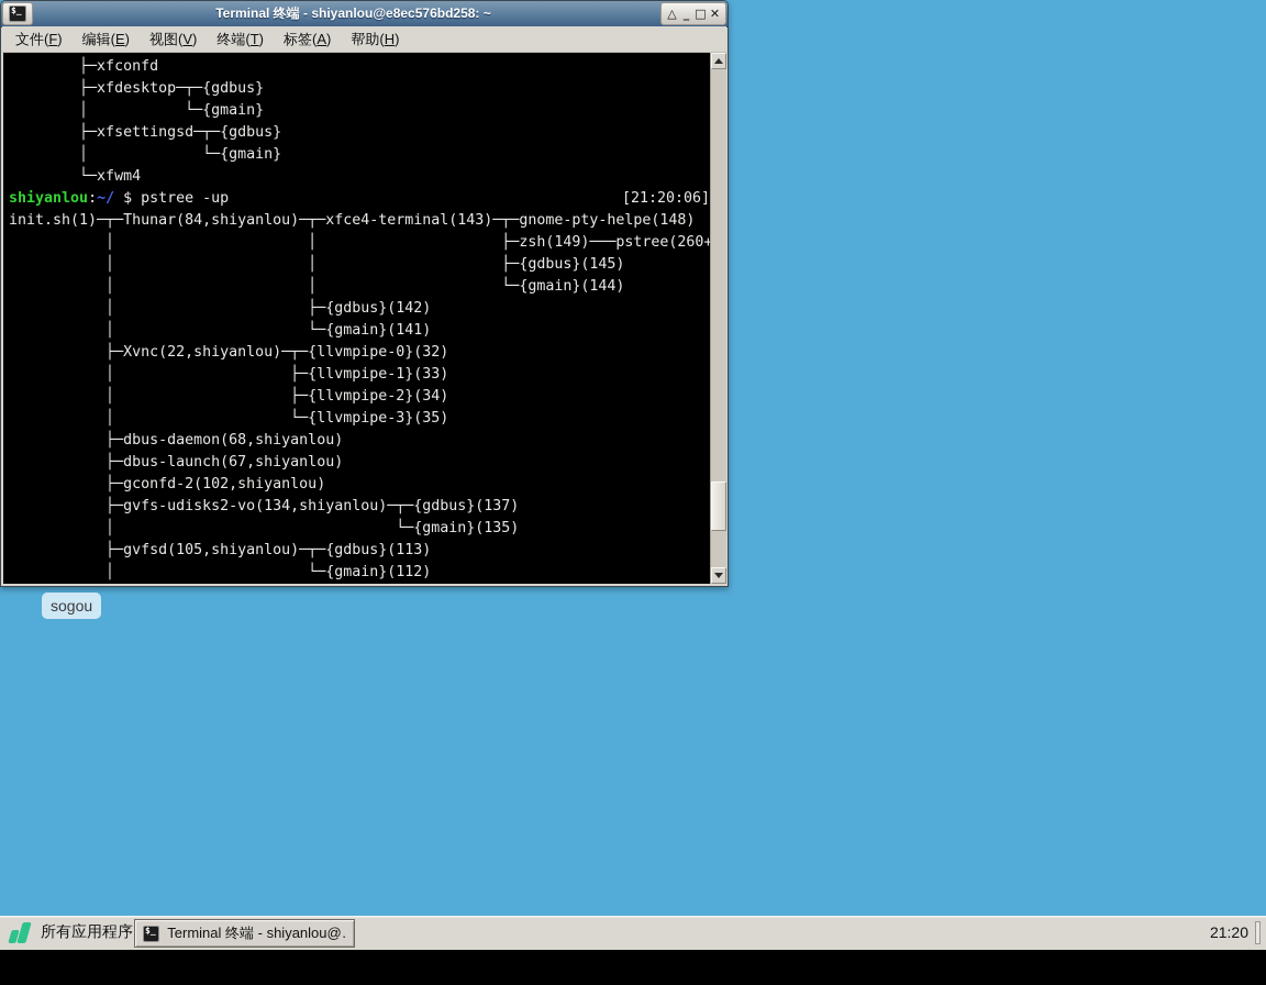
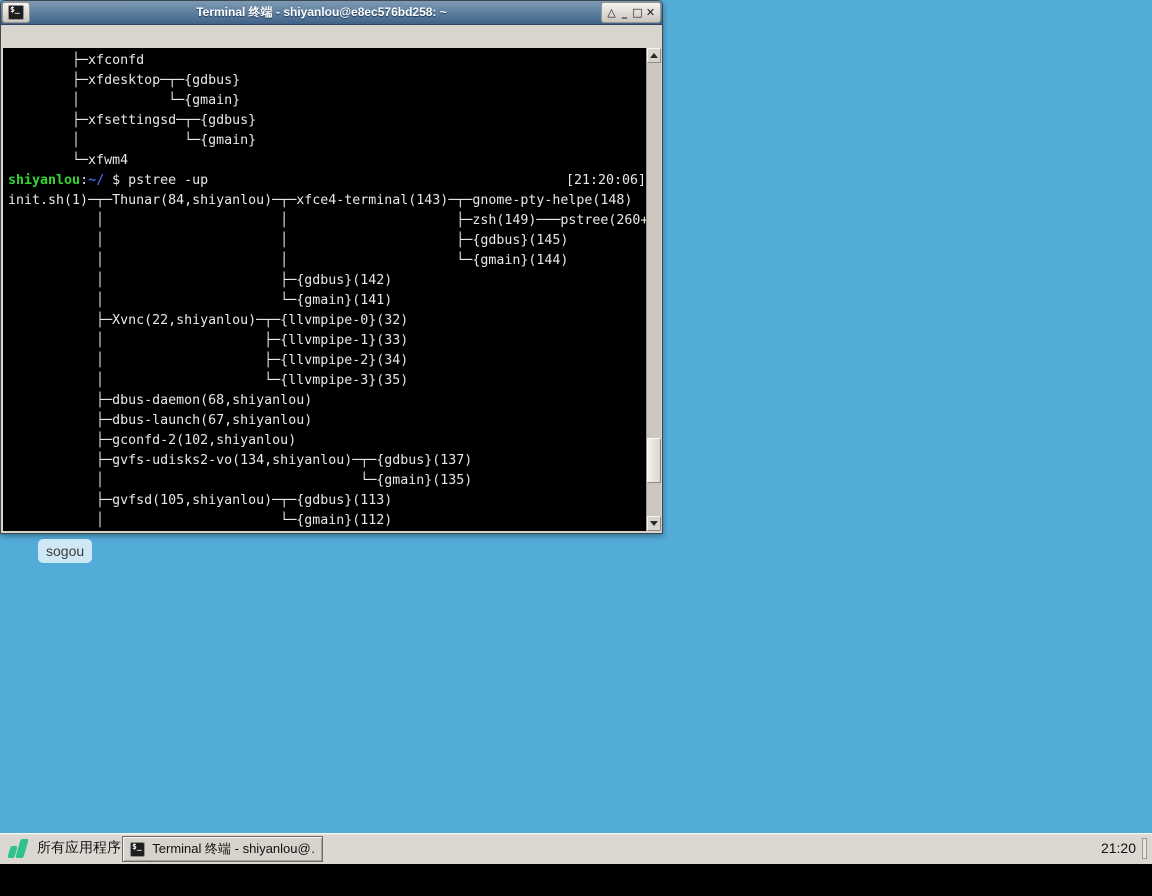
  $_
  Terminal 终端 - shiyanlou@e8ec576bd258: ~
  △
  _
  □
  ✕
- 文件(F)
- 编辑(E)
- 视图(V)
- 终端(T)
- 标签(A)
- 帮助(H)
  ├─xfconfd
  ├─xfdesktop─┬─{gdbus}
  │ └─{gmain}
  ├─xfsettingsd─┬─{gdbus}
  │ └─{gmain}
  └─xfwm4
  shiyanlou
  :
  ~/
  $ pstree -up
  [21:20:06]
  init.sh(1)─┬─Thunar(84,shiyanlou)─┬─xfce4-terminal(143)─┬─gnome-pty-helpe(148)
  │ │ ├─zsh(149)───pstree(260+
  │ │ ├─{gdbus}(145)
  │ │ └─{gmain}(144)
  │ ├─{gdbus}(142)
  │ └─{gmain}(141)
  ├─Xvnc(22,shiyanlou)─┬─{llvmpipe-0}(32)
  │ ├─{llvmpipe-1}(33)
  │ ├─{llvmpipe-2}(34)
  │ └─{llvmpipe-3}(35)
  ├─dbus-daemon(68,shiyanlou)
  ├─dbus-launch(67,shiyanlou)
  ├─gconfd-2(102,shiyanlou)
  ├─gvfs-udisks2-vo(134,shiyanlou)─┬─{gdbus}(137)
  │ └─{gmain}(135)
  ├─gvfsd(105,shiyanlou)─┬─{gdbus}(113)
  │ └─{gmain}(112)
  sogou
  所有应用程序
  $_
  Terminal 终端 - shiyanlou@
  21:20
